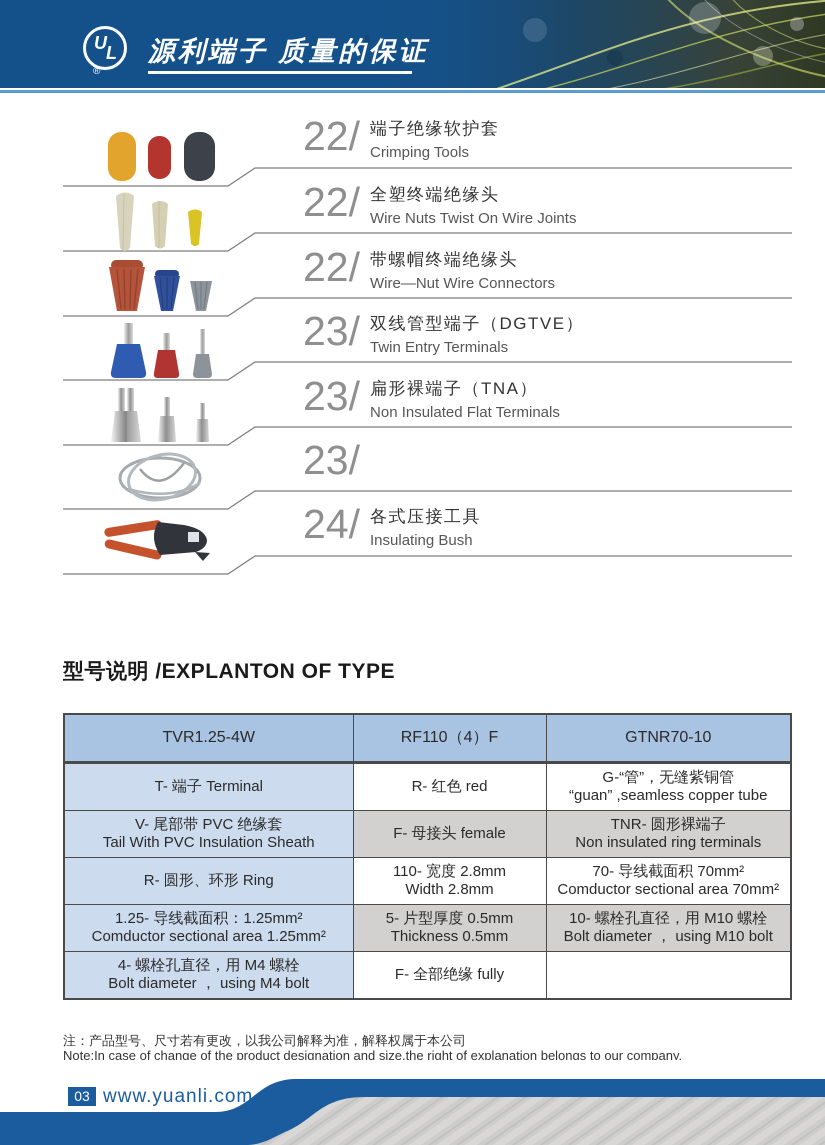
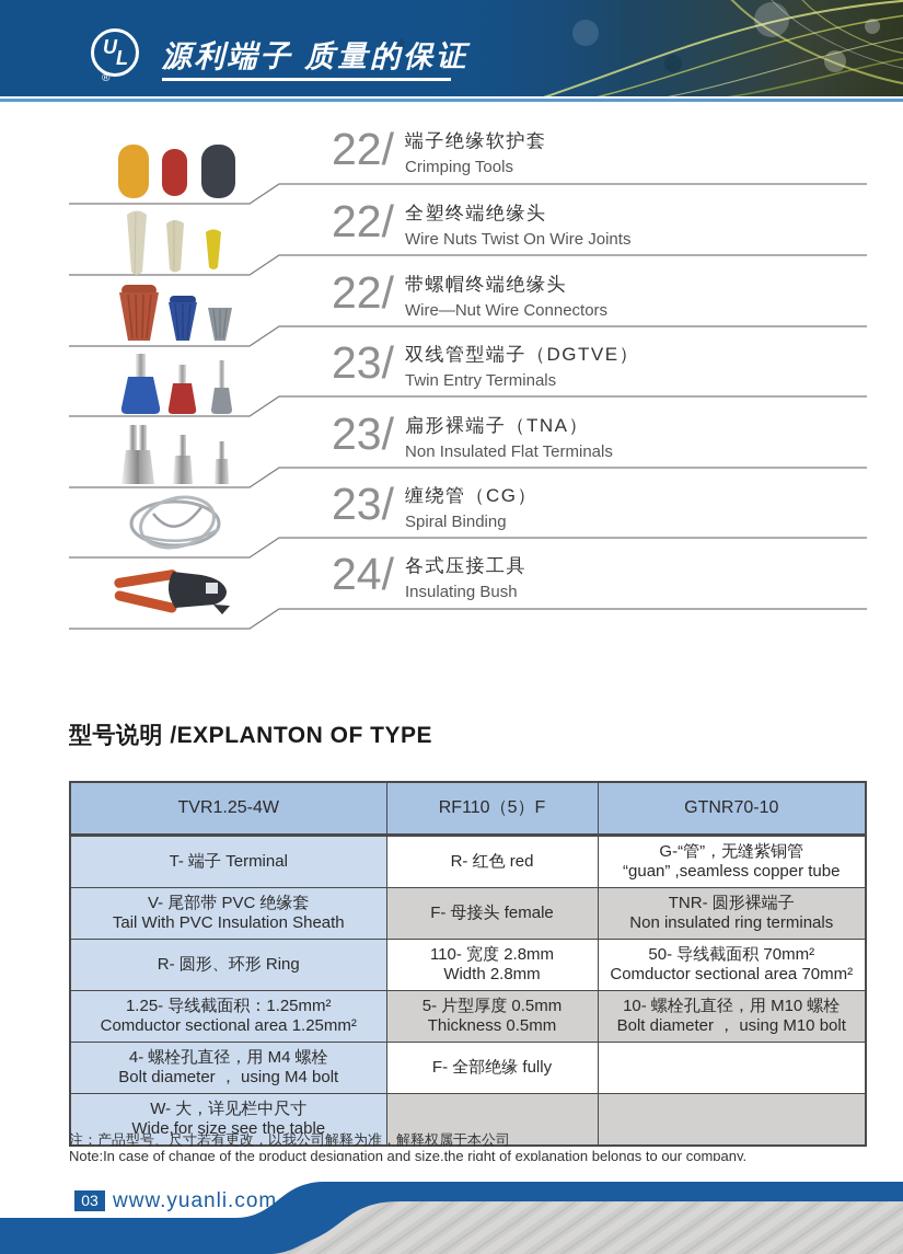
  U
  L
  ®
  源利端子 质量的保证
  22/
  端子绝缘软护套
  Crimping Tools
  22/
  全塑终端绝缘头
  Wire Nuts Twist On Wire Joints
  22/
  带螺帽终端绝缘头
  Wire—Nut Wire Connectors
  23/
  双线管型端子（DGTVE）
  Twin Entry Terminals
  23/
  扁形裸端子（TNA）
  Non Insulated Flat Terminals
  23/
+ 缠绕管（CG）
+ Spiral Binding
  24/
  各式压接工具
  Insulating Bush
  型号说明 /EXPLANTON OF TYPE
- TVR1.25-4W	RF110（4）F	GTNR70-10
+ TVR1.25-4W	RF110（5）F	GTNR70-10
  T- 端子 Terminal	R- 红色 red	G-“管”，无缝紫铜管“guan” ,seamless copper tube
  V- 尾部带 PVC 绝缘套Tail With PVC Insulation Sheath	F- 母接头 female	TNR- 圆形裸端子Non insulated ring terminals
- R- 圆形、环形 Ring	110- 宽度 2.8mmWidth 2.8mm	70- 导线截面积 70mm²Comductor sectional area 70mm²
+ R- 圆形、环形 Ring	110- 宽度 2.8mmWidth 2.8mm	50- 导线截面积 70mm²Comductor sectional area 70mm²
  1.25- 导线截面积：1.25mm²Comductor sectional area 1.25mm²	5- 片型厚度 0.5mmThickness 0.5mm	10- 螺栓孔直径，用 M10 螺栓Bolt diameter ， using M10 bolt
  4- 螺栓孔直径，用 M4 螺栓Bolt diameter ， using M4 bolt	F- 全部绝缘 fully
+ W- 大，详见栏中尺寸Wide,for size see the table
  注：产品型号、尺寸若有更改，以我公司解释为准，解释权属于本公司
  Note:In case of change of the product designation and size,the right of explanation belongs to our company.
  03
  www.yuanli.com
